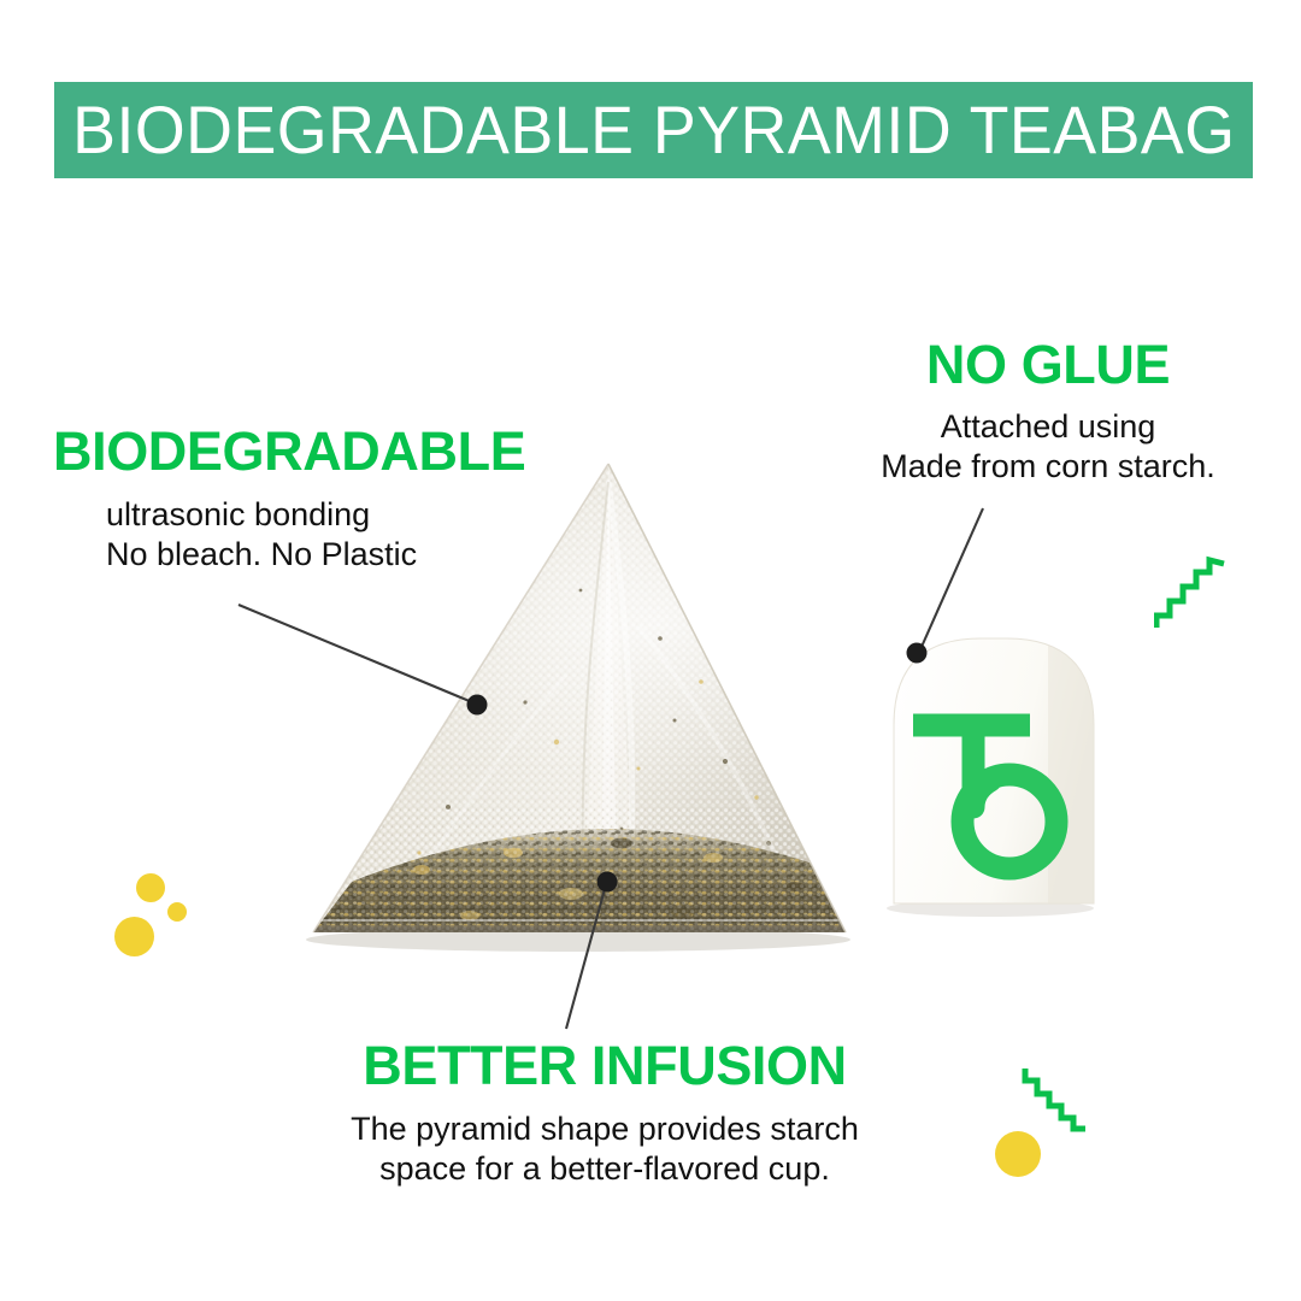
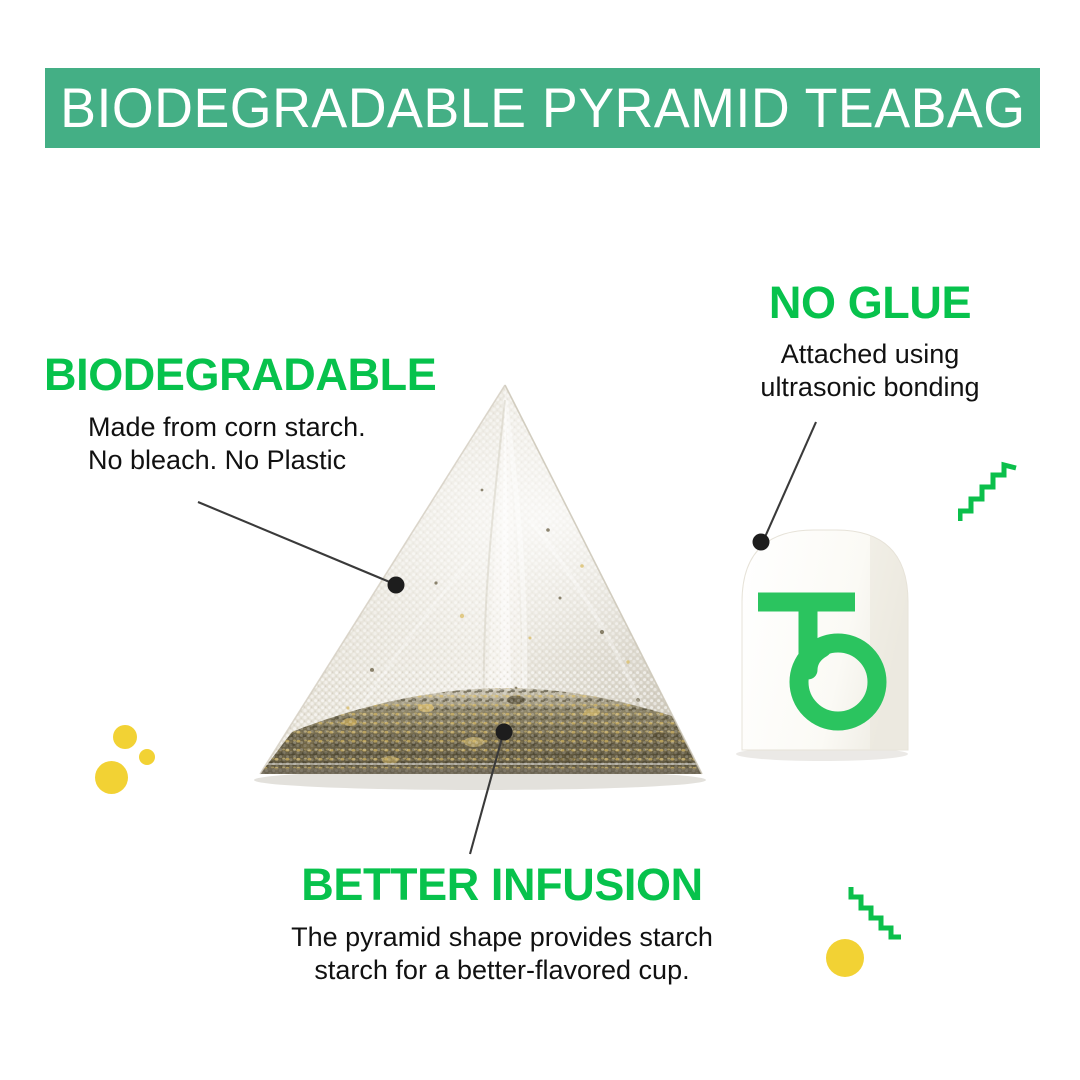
  BIODEGRADABLE PYRAMID TEABAG
  BIODEGRADABLE
- ultrasonic bonding
+ Made from corn starch.
  No bleach. No Plastic
  NO GLUE
  Attached using
- Made from corn starch.
+ ultrasonic bonding
  BETTER INFUSION
  The pyramid shape provides starch
- space for a better-flavored cup.
+ starch for a better-flavored cup.
